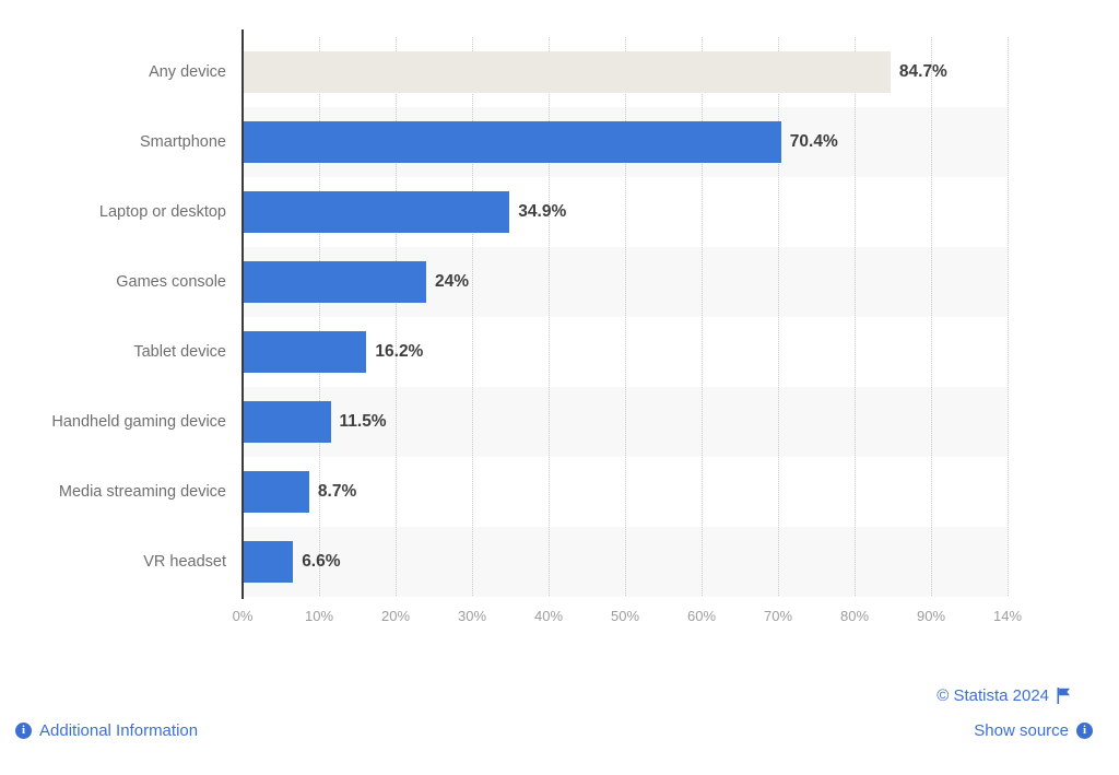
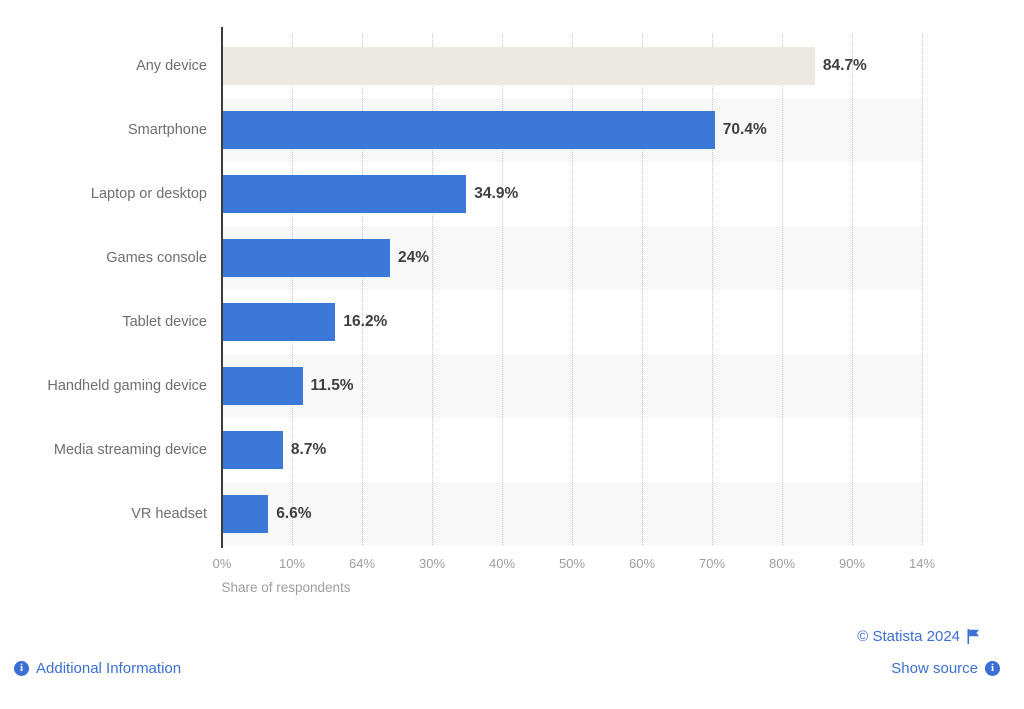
  84.7%
  70.4%
  34.9%
  24%
  16.2%
  11.5%
  8.7%
  6.6%
  Any device
  Smartphone
  Laptop or desktop
  Games console
  Tablet device
  Handheld gaming device
  Media streaming device
  VR headset
  0%
  10%
- 20%
+ 64%
  30%
  40%
  50%
  60%
  70%
  80%
  90%
  14%
+ Share of respondents
  © Statista 2024
  Show source
  i
  i
  Additional Information
